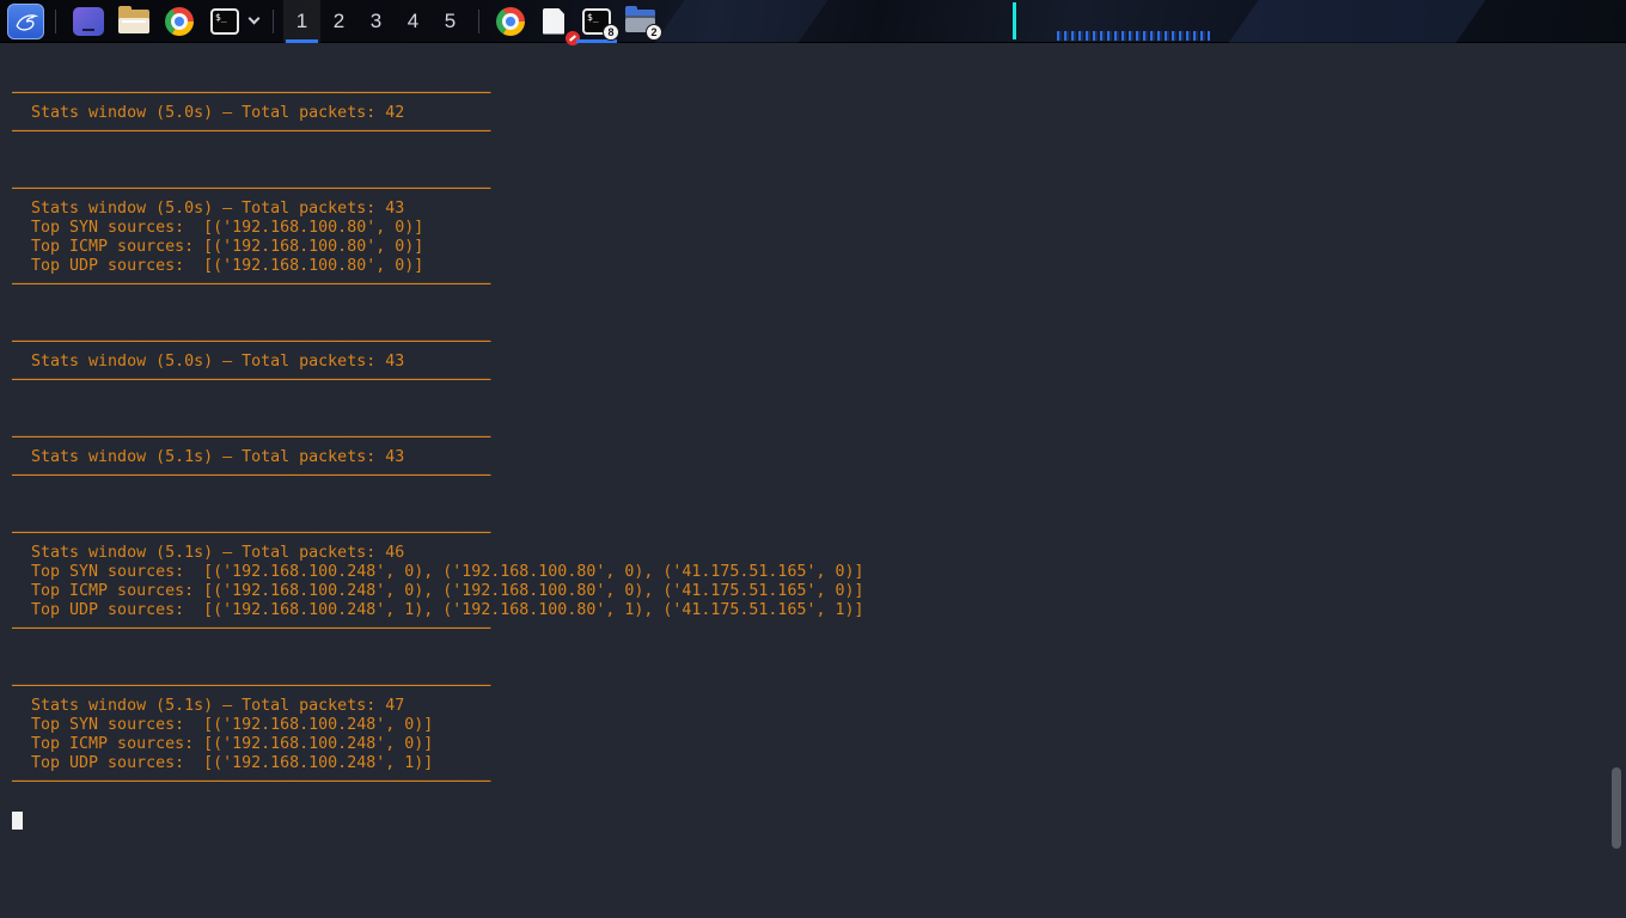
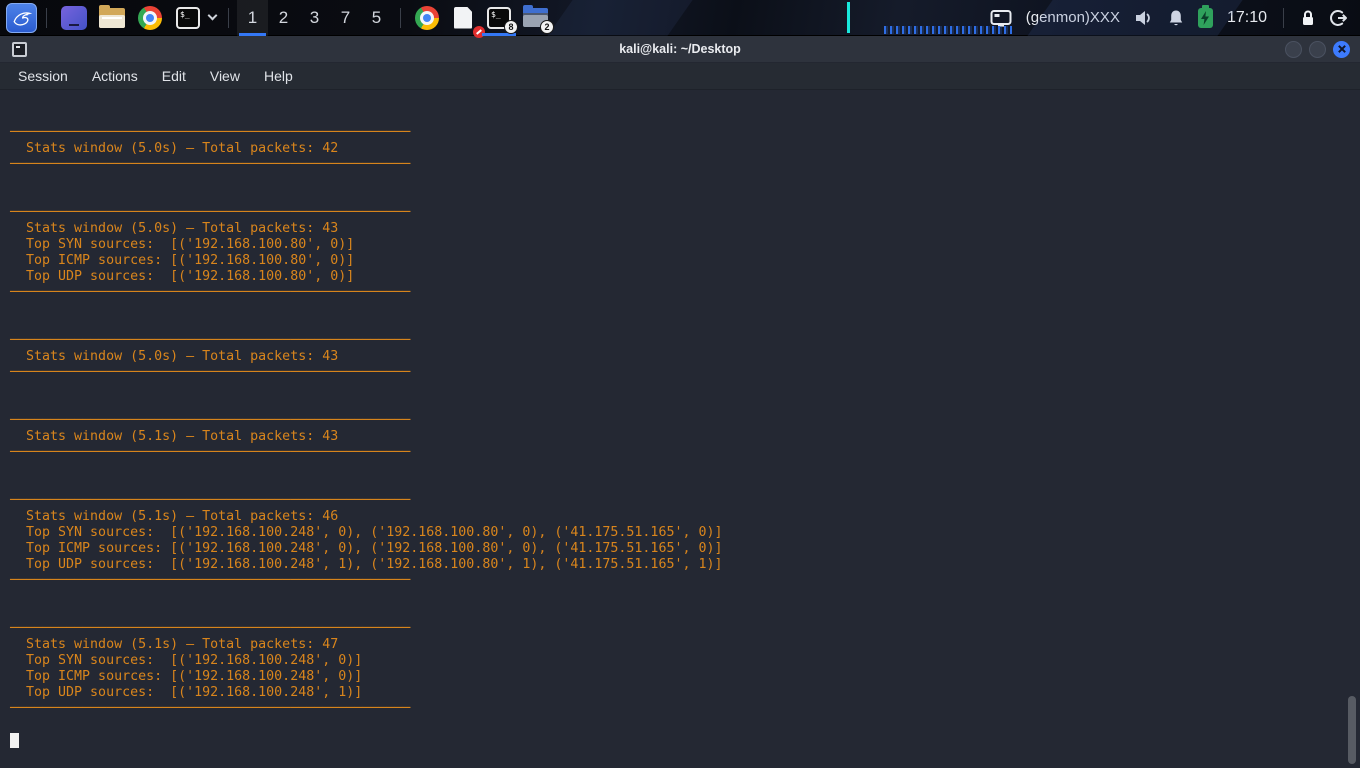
  $_
  1
  2
  3
- 4
+ 7
  5
  $_
  8
  2
+ (genmon)XXX
+ 17:10
+ kali@kali: ~/Desktop
+ Session
+ Actions
+ Edit
+ View
+ Help
  ──────────────────────────────────────────────────
  Stats window (5.0s) — Total packets: 42
  ──────────────────────────────────────────────────
  ──────────────────────────────────────────────────
  Stats window (5.0s) — Total packets: 43
  Top SYN sources: [('192.168.100.80', 0)]
  Top ICMP sources: [('192.168.100.80', 0)]
  Top UDP sources: [('192.168.100.80', 0)]
  ──────────────────────────────────────────────────
  ──────────────────────────────────────────────────
  Stats window (5.0s) — Total packets: 43
  ──────────────────────────────────────────────────
  ──────────────────────────────────────────────────
  Stats window (5.1s) — Total packets: 43
  ──────────────────────────────────────────────────
  ──────────────────────────────────────────────────
  Stats window (5.1s) — Total packets: 46
  Top SYN sources: [('192.168.100.248', 0), ('192.168.100.80', 0), ('41.175.51.165', 0)]
  Top ICMP sources: [('192.168.100.248', 0), ('192.168.100.80', 0), ('41.175.51.165', 0)]
  Top UDP sources: [('192.168.100.248', 1), ('192.168.100.80', 1), ('41.175.51.165', 1)]
  ──────────────────────────────────────────────────
  ──────────────────────────────────────────────────
  Stats window (5.1s) — Total packets: 47
  Top SYN sources: [('192.168.100.248', 0)]
  Top ICMP sources: [('192.168.100.248', 0)]
  Top UDP sources: [('192.168.100.248', 1)]
  ──────────────────────────────────────────────────
